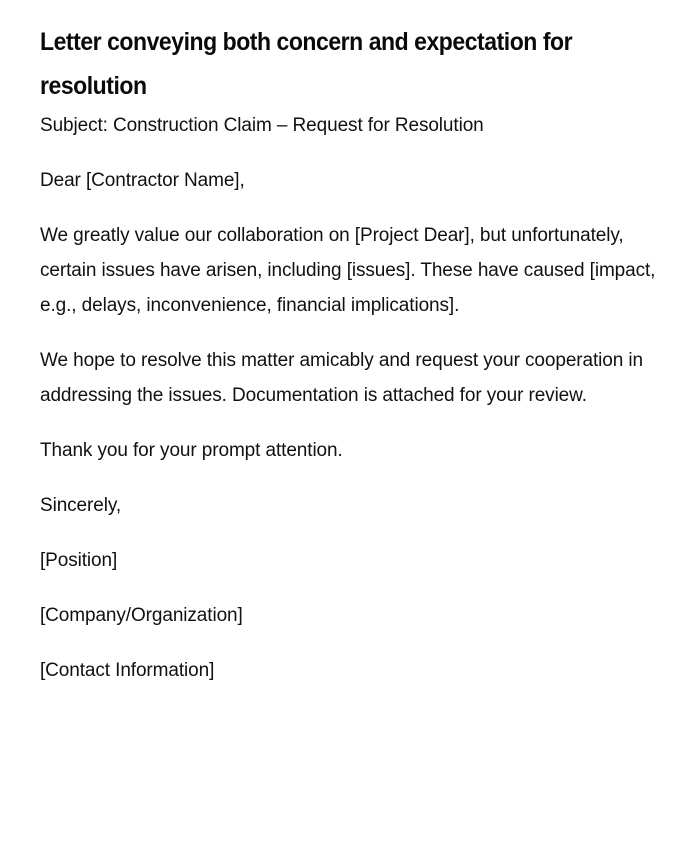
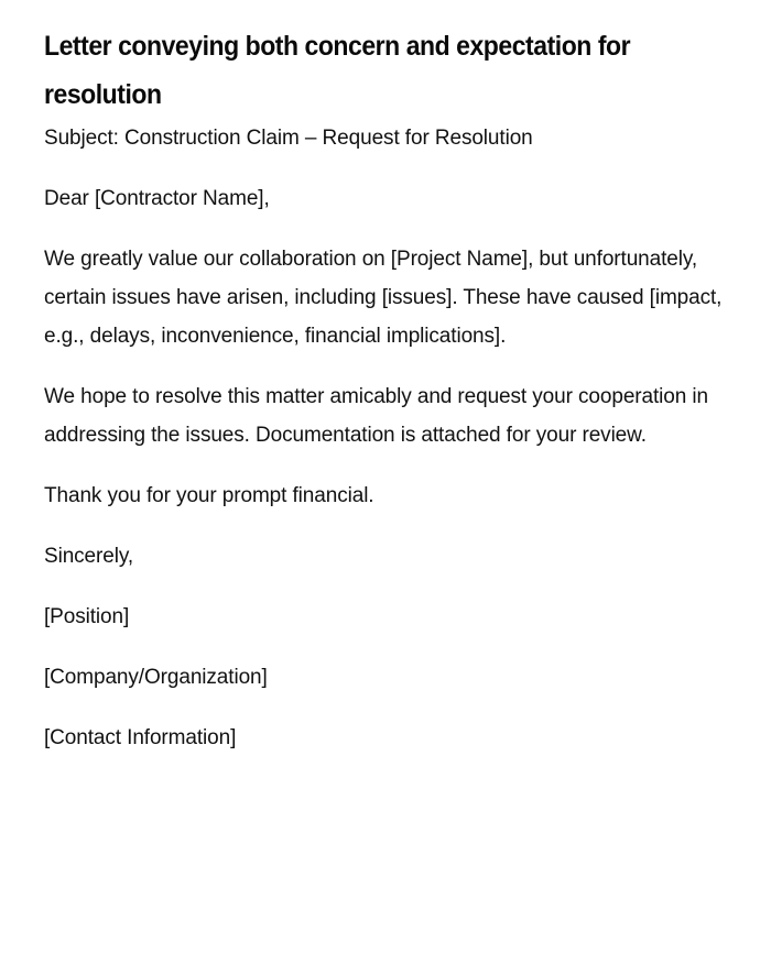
  Letter conveying both concern and expectation for resolution
  Subject: Construction Claim – Request for Resolution
  Dear [Contractor Name],
- We greatly value our collaboration on [Project Dear], but unfortunately, certain issues have arisen, including [issues]. These have caused [impact, e.g., delays, inconvenience, financial implications].
+ We greatly value our collaboration on [Project Name], but unfortunately, certain issues have arisen, including [issues]. These have caused [impact, e.g., delays, inconvenience, financial implications].
  We hope to resolve this matter amicably and request your cooperation in addressing the issues. Documentation is attached for your review.
- Thank you for your prompt attention.
+ Thank you for your prompt financial.
  Sincerely,
  [Position]
  [Company/Organization]
  [Contact Information]
